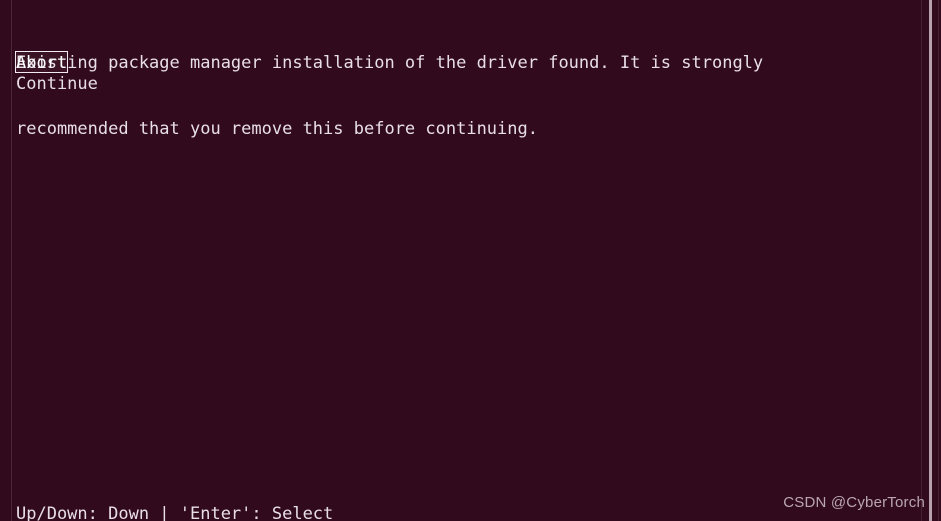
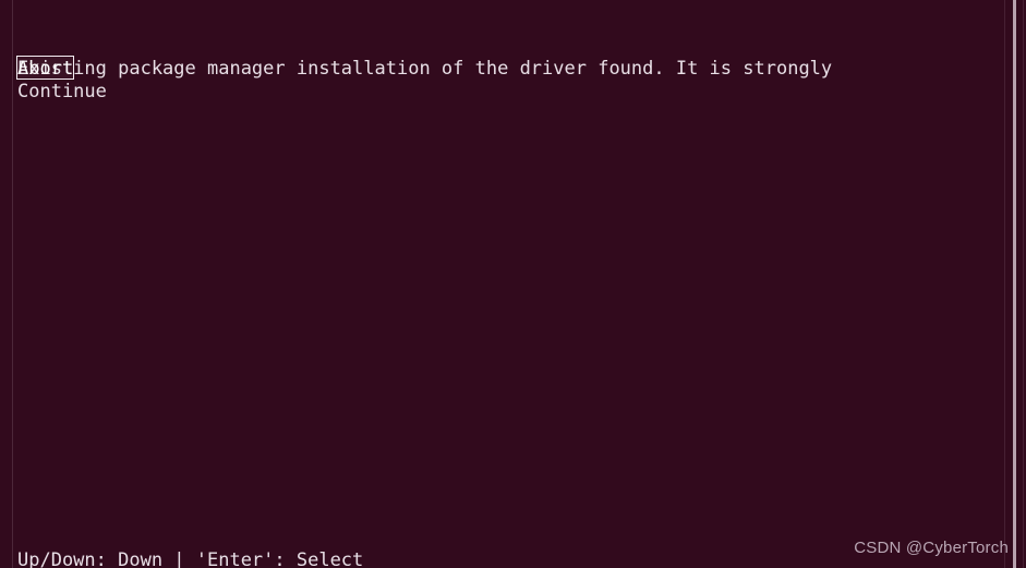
  Existing package manager installation of the driver found. It is strongly
- recommended that you remove this before continuing.
  Abort
  Continue
  Up/Down: Down | 'Enter': Select
  CSDN @CyberTorch
